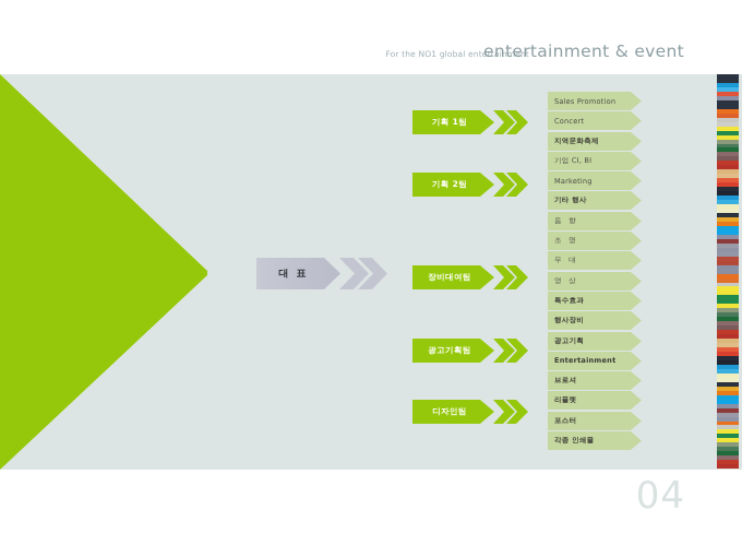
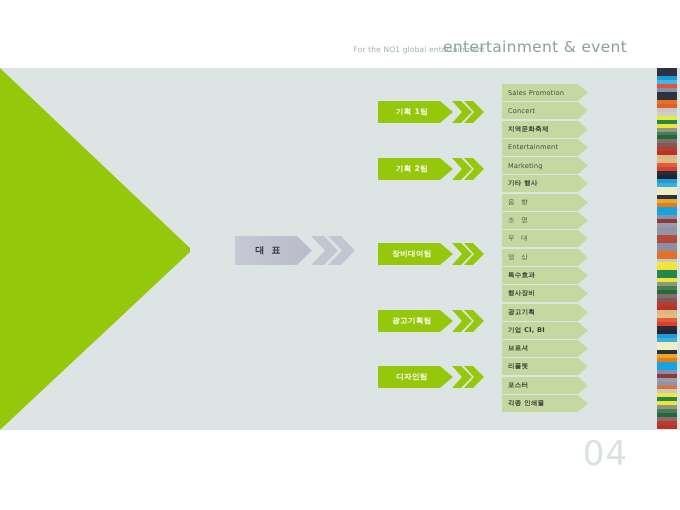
  For the NO1 global entertainment
  entertainment & event
  대 표
  기획 1팀
  기획 2팀
  장비대여팀
  광고기획팀
  디자인팀
  Sales Promotion
  Concert
  지역문화축제
- 기업 CI, BI
+ Entertainment
  Marketing
  기타 행사
  음 향
  조 명
  무 대
  영 상
  특수효과
  행사장비
  광고기획
- Entertainment
+ 기업 CI, BI
  브로셔
  리플렛
  포스터
  각종 인쇄물
  04
